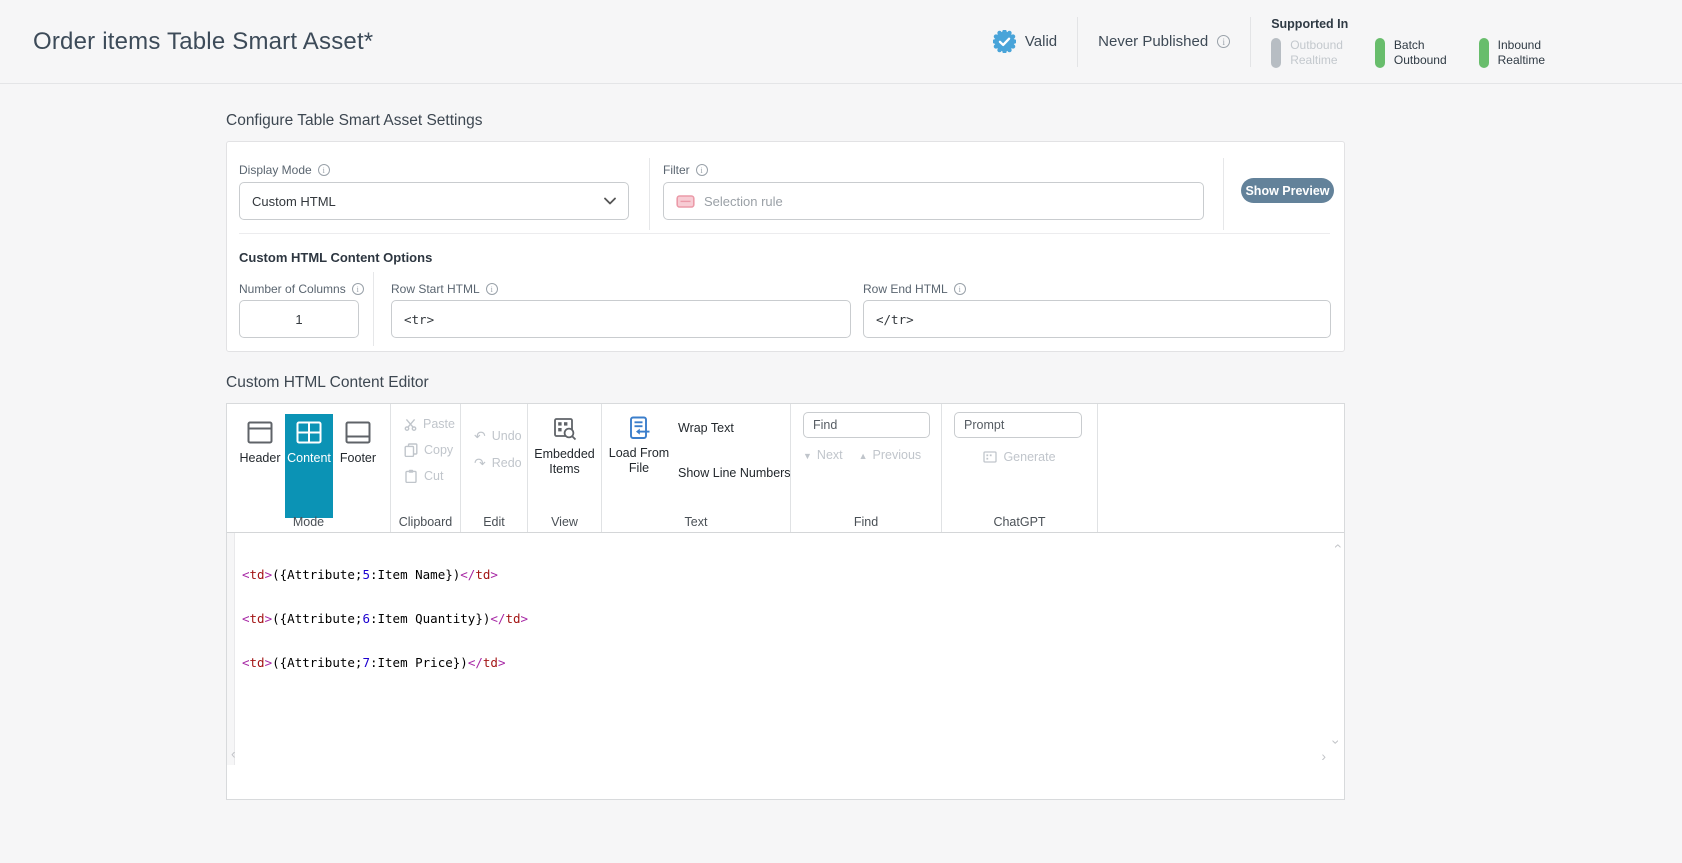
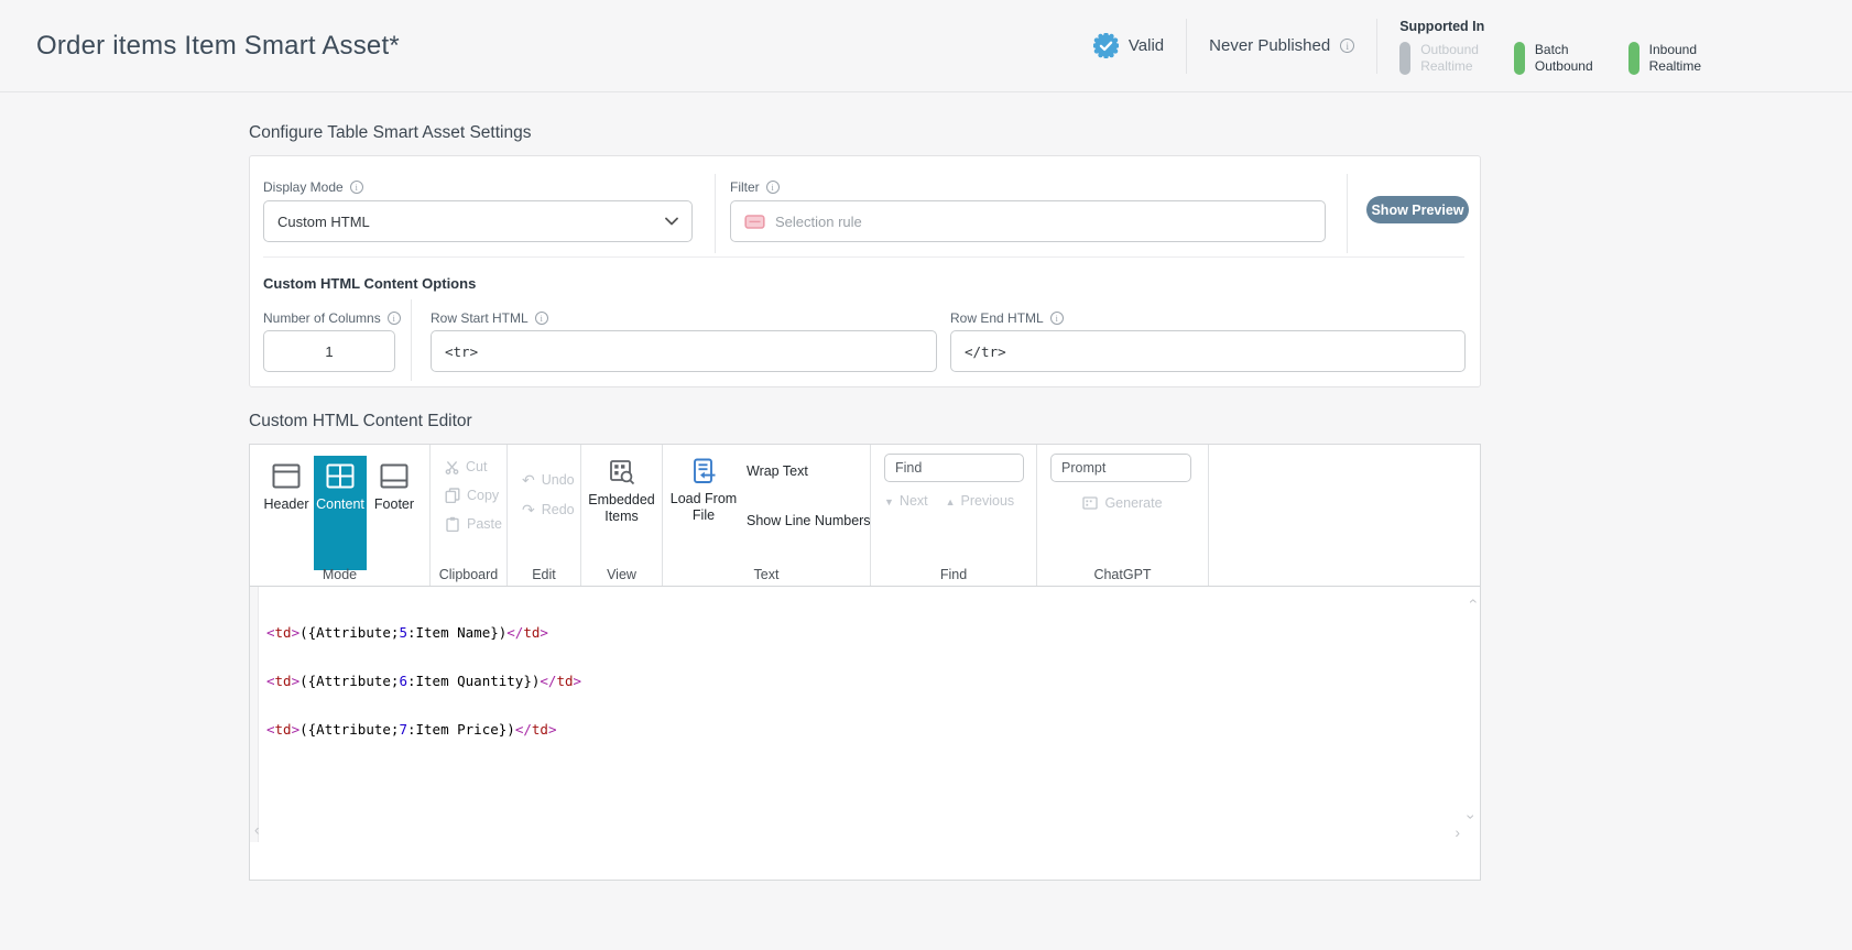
- Order items Table Smart Asset*
+ Order items Item Smart Asset*
  Valid
  Never Published
  Supported In
  Outbound
  Realtime
  Batch
  Outbound
  Inbound
  Realtime
  Configure Table Smart Asset Settings
  Display Mode
  Custom HTML
  Filter
  Selection rule
  Show Preview
  Custom HTML Content Options
  Number of Columns
  1
  Row Start HTML
  <tr>
  Row End HTML
  </tr>
  Custom HTML Content Editor
  Header
  Content
  Footer
  Mode
- Paste
+ Cut
  Copy
- Cut
+ Paste
  Clipboard
  ↶
  Undo
  ↷
  Redo
  Edit
  Embedded Items
  View
  Load From File
  Wrap Text
  Show Line Numbers
  Text
  Find
  Next
  Previous
  Find
  Prompt
  Generate
  ChatGPT
  <td>({Attribute;5:Item Name})</td>
  <td>({Attribute;6:Item Quantity})</td>
  <td>({Attribute;7:Item Price})</td>
